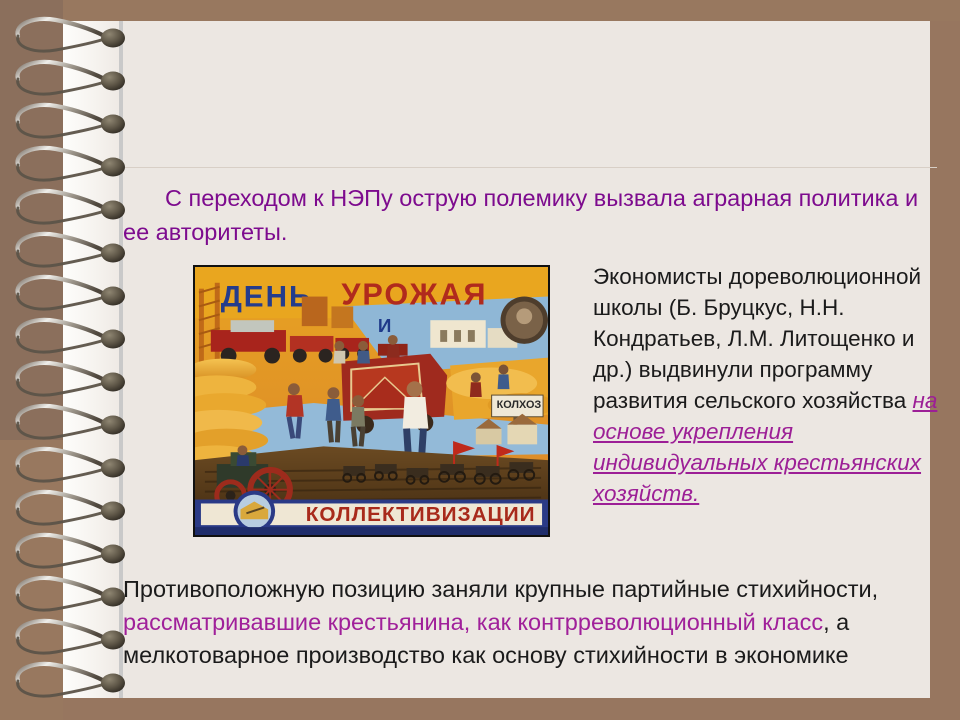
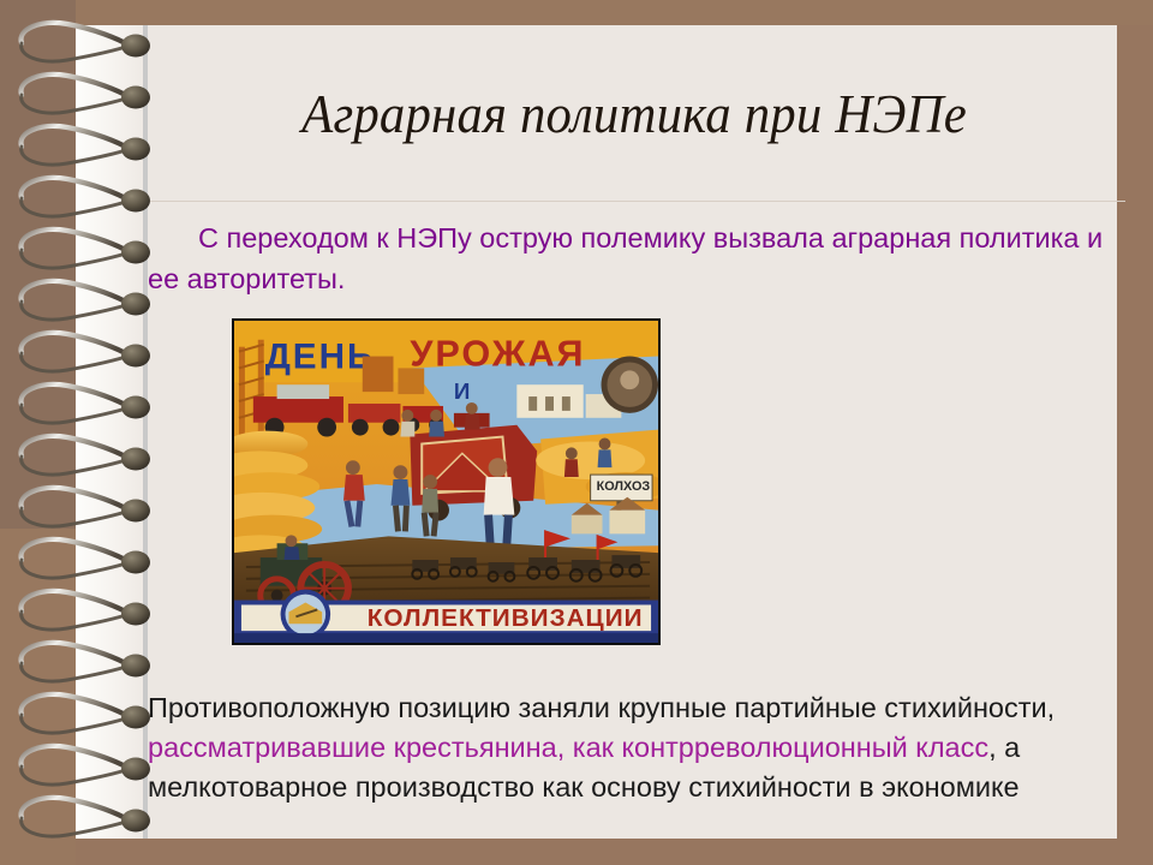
+ Аграрная политика при НЭПе
  С переходом к НЭПу острую полемику вызвала аграрная политика и ее авторитеты.
  ДЕНЬ
  УРОЖАЯ
  И
  КОЛХОЗ
  КОЛЛЕКТИВИЗАЦИИ
- Экономисты дореволюционной школы (Б. Бруцкус, Н.Н. Кондратьев, Л.М. Литощенко и др.) выдвинули программу развития сельского хозяйства на основе укрепления индивидуальных крестьянских хозяйств.
  Противоположную позицию заняли крупные партийные стихийности, рассматривавшие крестьянина, как контрреволюционный класс, а мелкотоварное производство как основу стихийности в экономике
